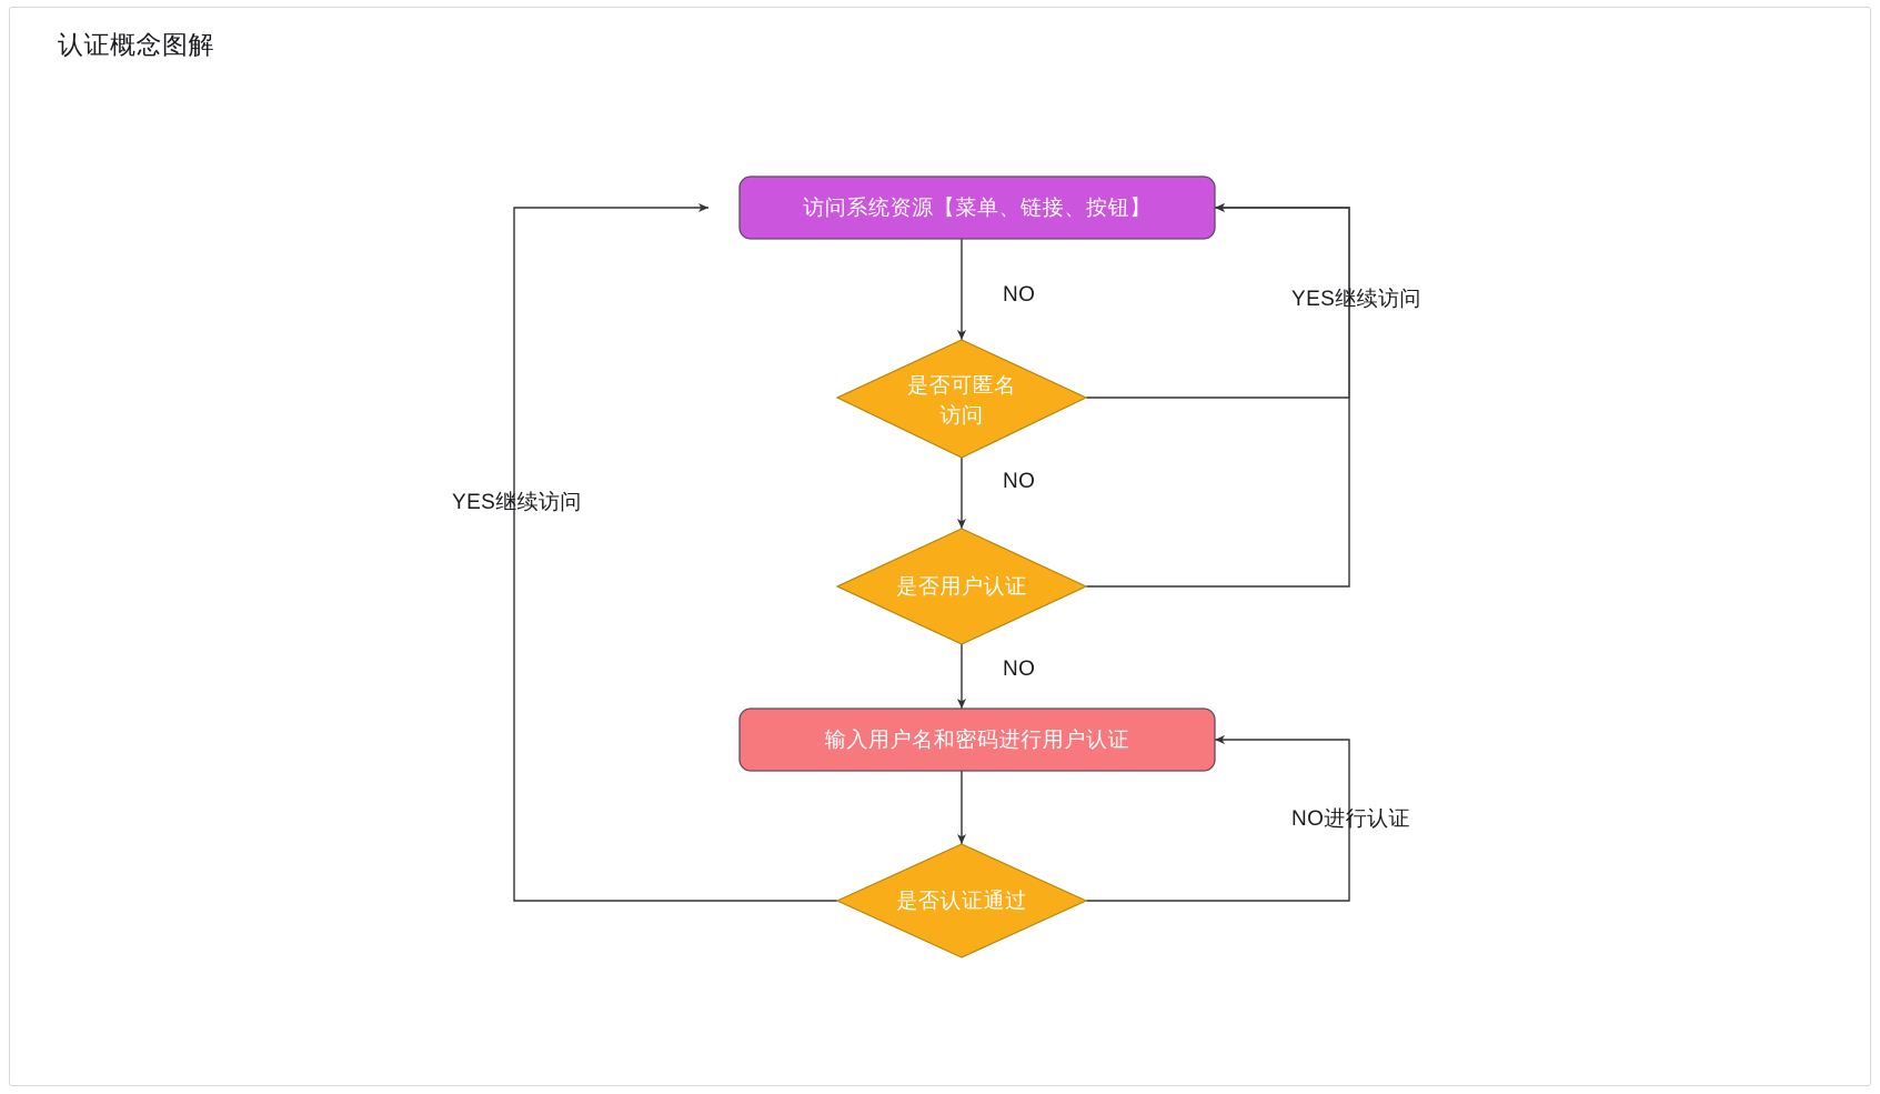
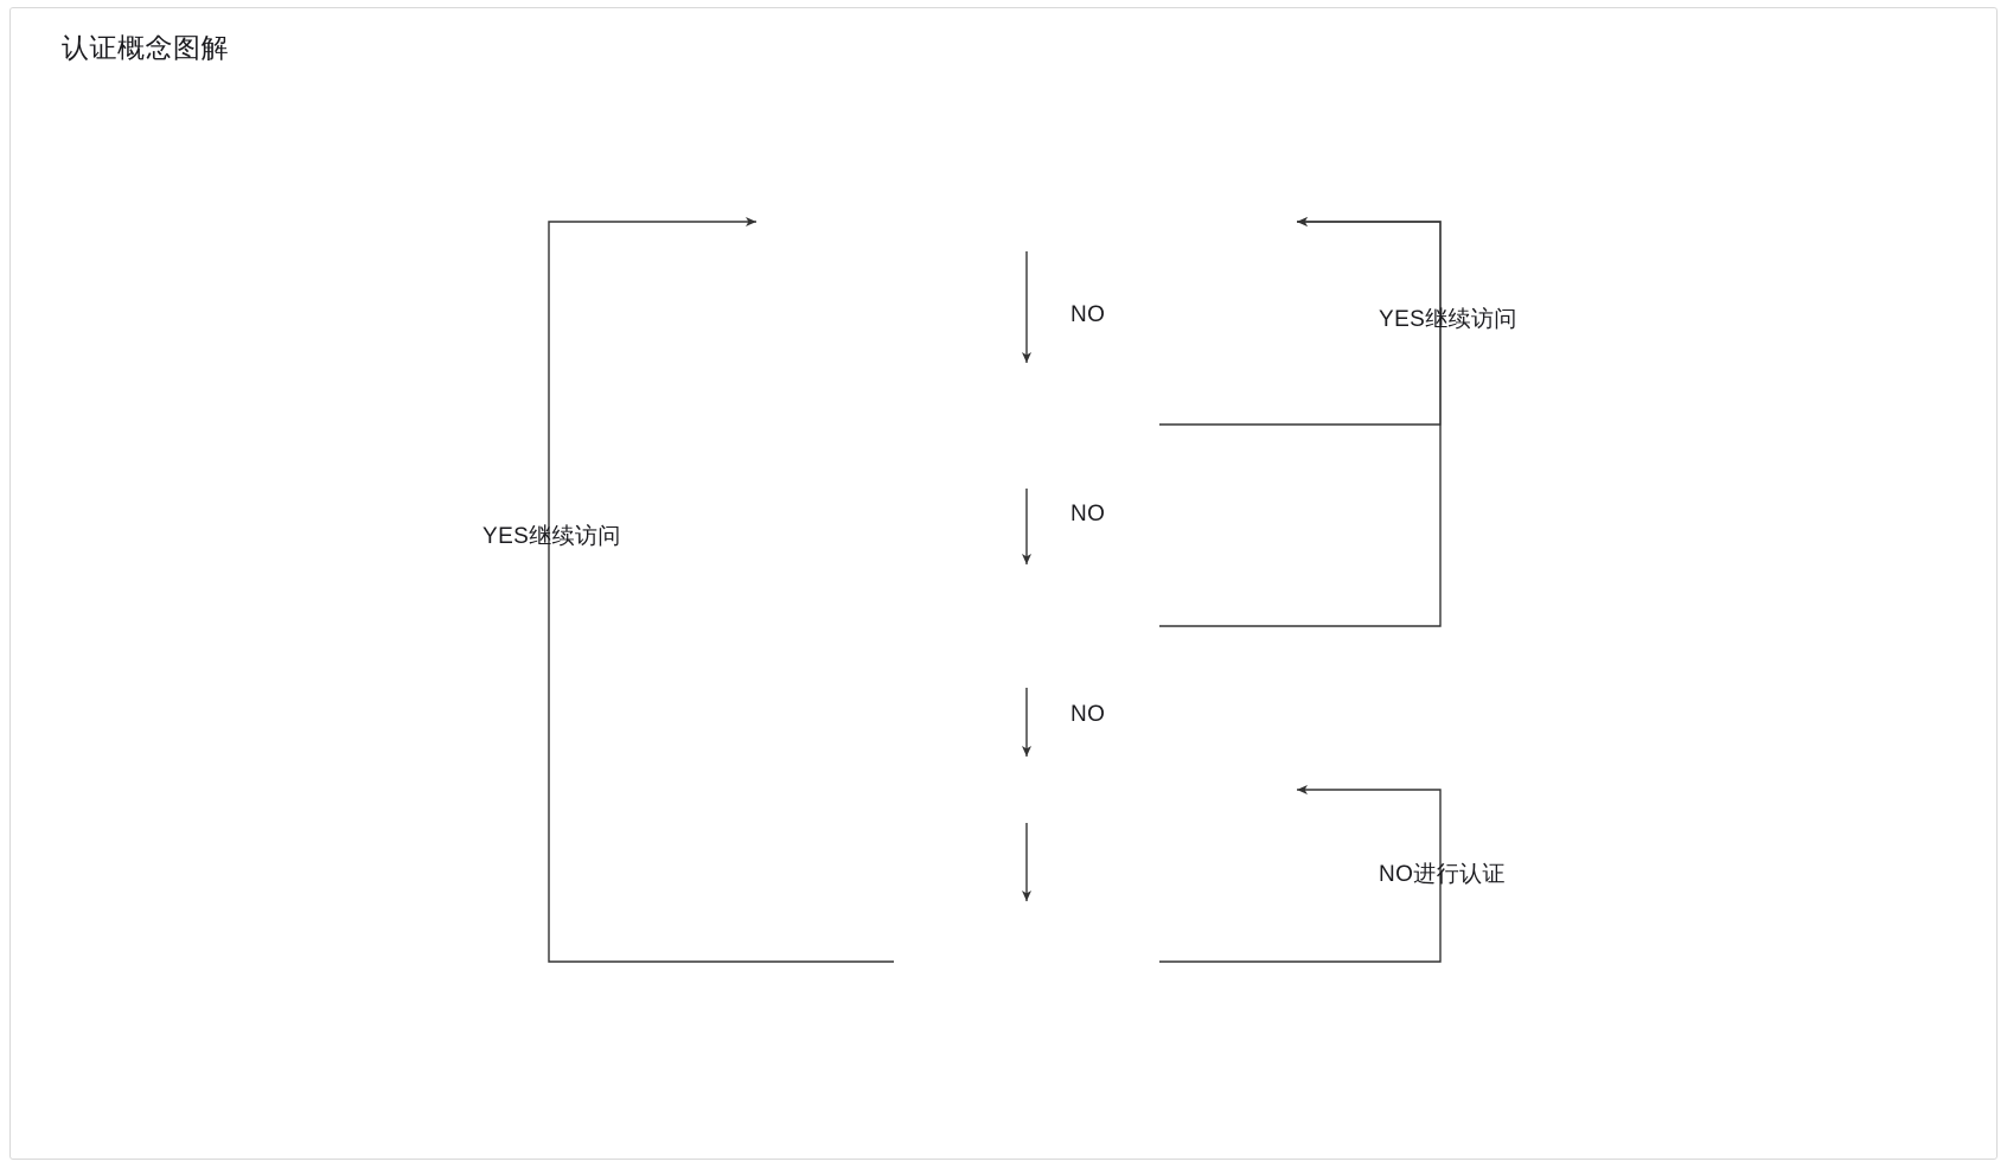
  认证概念图解
- 访问系统资源【菜单、链接、按钮】
- 是否可匿名
- 访问
- 是否用户认证
- 输入用户名和密码进行用户认证
- 是否认证通过
  NO
  YES继续访问
  NO
  NO
  YES继续访问
  NO进行认证
